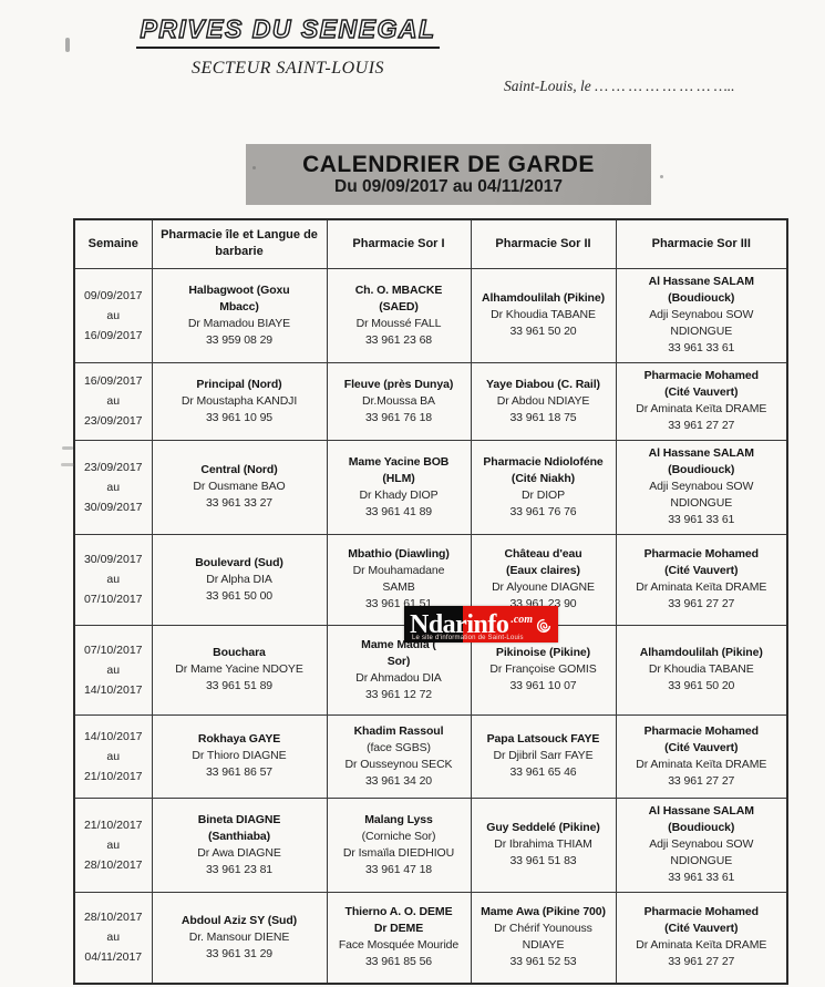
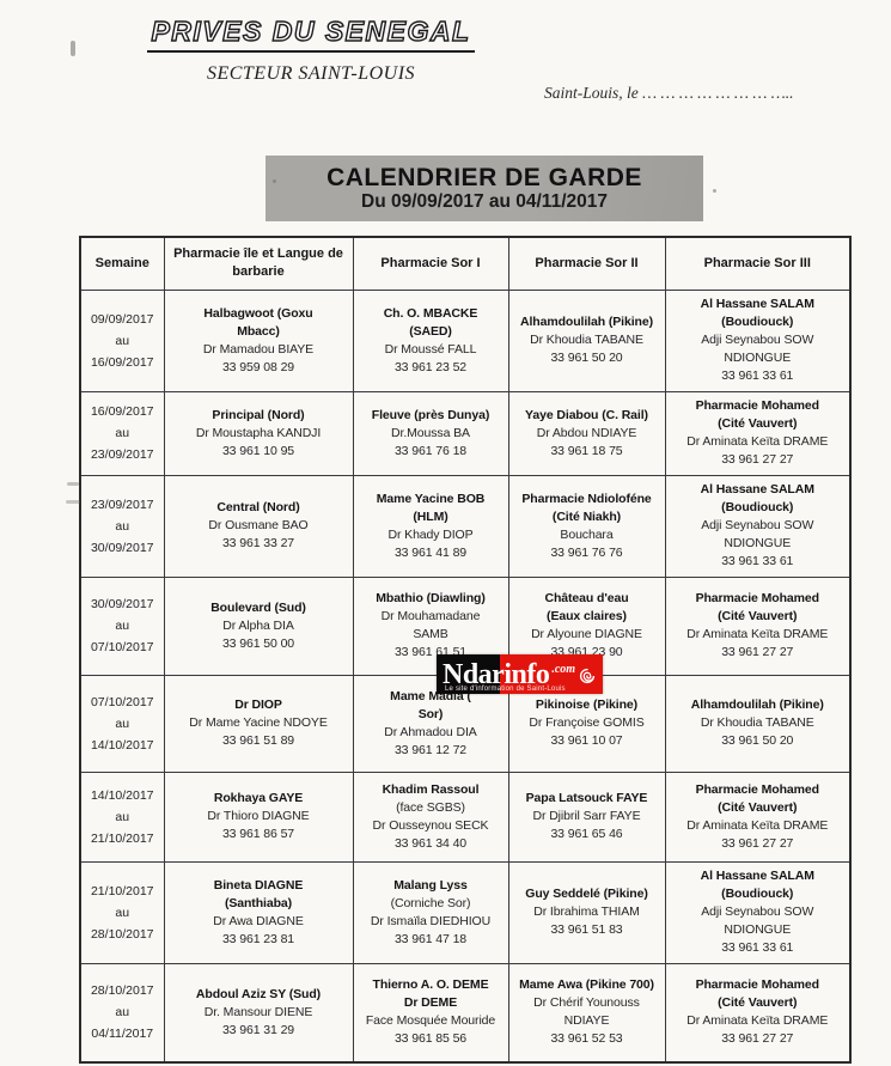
  PRIVES DU SENEGAL
  SECTEUR SAINT-LOUIS
  Saint-Louis, le … … … … … … … …..
  CALENDRIER DE GARDE
  Du 09/09/2017 au 04/11/2017
  Semaine	Pharmacie île et Langue de barbarie	Pharmacie Sor I	Pharmacie Sor II	Pharmacie Sor III
- 09/09/2017au16/09/2017	Halbagwoot (GoxuMbacc)Dr Mamadou BIAYE33 959 08 29	Ch. O. MBACKE(SAED)Dr Moussé FALL33 961 23 68	Alhamdoulilah (Pikine)Dr Khoudia TABANE33 961 50 20	Al Hassane SALAM(Boudiouck)Adji Seynabou SOWNDIONGUE33 961 33 61
+ 09/09/2017au16/09/2017	Halbagwoot (GoxuMbacc)Dr Mamadou BIAYE33 959 08 29	Ch. O. MBACKE(SAED)Dr Moussé FALL33 961 23 52	Alhamdoulilah (Pikine)Dr Khoudia TABANE33 961 50 20	Al Hassane SALAM(Boudiouck)Adji Seynabou SOWNDIONGUE33 961 33 61
  16/09/2017au23/09/2017	Principal (Nord)Dr Moustapha KANDJI33 961 10 95	Fleuve (près Dunya)Dr.Moussa BA33 961 76 18	Yaye Diabou (C. Rail)Dr Abdou NDIAYE33 961 18 75	Pharmacie Mohamed(Cité Vauvert)Dr Aminata Keïta DRAME33 961 27 27
- 23/09/2017au30/09/2017	Central (Nord)Dr Ousmane BAO33 961 33 27	Mame Yacine BOB(HLM)Dr Khady DIOP33 961 41 89	Pharmacie Ndioloféne(Cité Niakh)Dr DIOP33 961 76 76	Al Hassane SALAM(Boudiouck)Adji Seynabou SOWNDIONGUE33 961 33 61
+ 23/09/2017au30/09/2017	Central (Nord)Dr Ousmane BAO33 961 33 27	Mame Yacine BOB(HLM)Dr Khady DIOP33 961 41 89	Pharmacie Ndioloféne(Cité Niakh)Bouchara33 961 76 76	Al Hassane SALAM(Boudiouck)Adji Seynabou SOWNDIONGUE33 961 33 61
  30/09/2017au07/10/2017	Boulevard (Sud)Dr Alpha DIA33 961 50 00	Mbathio (Diawling)Dr MouhamadaneSAMB33 961 61 51	Château d'eau(Eaux claires)Dr Alyoune DIAGNE33 961 23 90	Pharmacie Mohamed(Cité Vauvert)Dr Aminata Keïta DRAME33 961 27 27
- 07/10/2017au14/10/2017	BoucharaDr Mame Yacine NDOYE33 961 51 89	Mame Madia (Sor)Dr Ahmadou DIA33 961 12 72	Pikinoise (Pikine)Dr Françoise GOMIS33 961 10 07	Alhamdoulilah (Pikine)Dr Khoudia TABANE33 961 50 20
+ 07/10/2017au14/10/2017	Dr DIOPDr Mame Yacine NDOYE33 961 51 89	Mame Madia (Sor)Dr Ahmadou DIA33 961 12 72	Pikinoise (Pikine)Dr Françoise GOMIS33 961 10 07	Alhamdoulilah (Pikine)Dr Khoudia TABANE33 961 50 20
- 14/10/2017au21/10/2017	Rokhaya GAYEDr Thioro DIAGNE33 961 86 57	Khadim Rassoul(face SGBS)Dr Ousseynou SECK33 961 34 20	Papa Latsouck FAYEDr Djibril Sarr FAYE33 961 65 46	Pharmacie Mohamed(Cité Vauvert)Dr Aminata Keïta DRAME33 961 27 27
+ 14/10/2017au21/10/2017	Rokhaya GAYEDr Thioro DIAGNE33 961 86 57	Khadim Rassoul(face SGBS)Dr Ousseynou SECK33 961 34 40	Papa Latsouck FAYEDr Djibril Sarr FAYE33 961 65 46	Pharmacie Mohamed(Cité Vauvert)Dr Aminata Keïta DRAME33 961 27 27
  21/10/2017au28/10/2017	Bineta DIAGNE(Santhiaba)Dr Awa DIAGNE33 961 23 81	Malang Lyss(Corniche Sor)Dr Ismaïla DIEDHIOU33 961 47 18	Guy Seddelé (Pikine)Dr Ibrahima THIAM33 961 51 83	Al Hassane SALAM(Boudiouck)Adji Seynabou SOWNDIONGUE33 961 33 61
  28/10/2017au04/11/2017	Abdoul Aziz SY (Sud)Dr. Mansour DIENE33 961 31 29	Thierno A. O. DEMEDr DEMEFace Mosquée Mouride33 961 85 56	Mame Awa (Pikine 700)Dr Chérif YounoussNDIAYE33 961 52 53	Pharmacie Mohamed(Cité Vauvert)Dr Aminata Keïta DRAME33 961 27 27
  Ndarinfo
  .com
